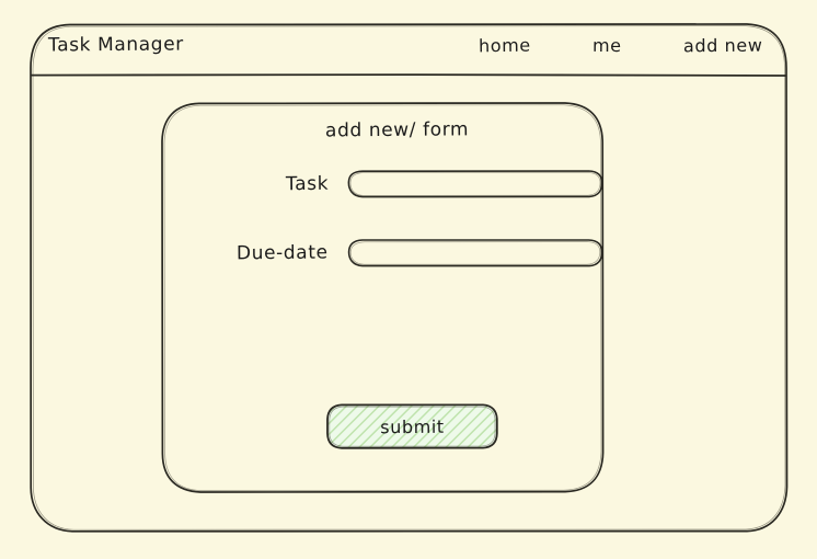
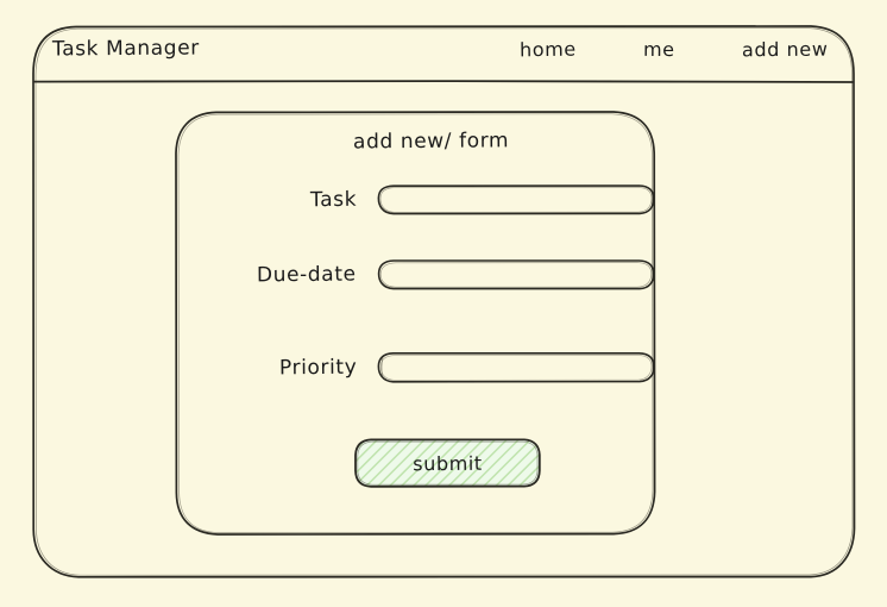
  Task Manager
  home
  me
  add new
  add new/ form
  Task
  Due-date
+ Priority
  submit
